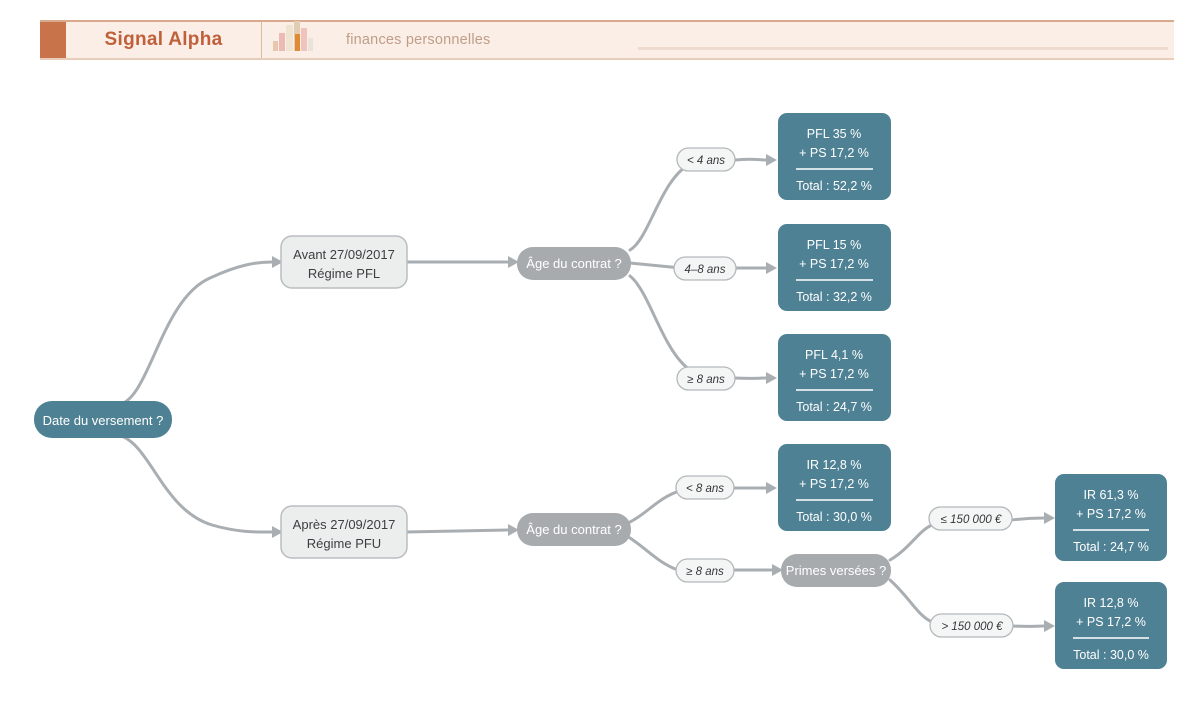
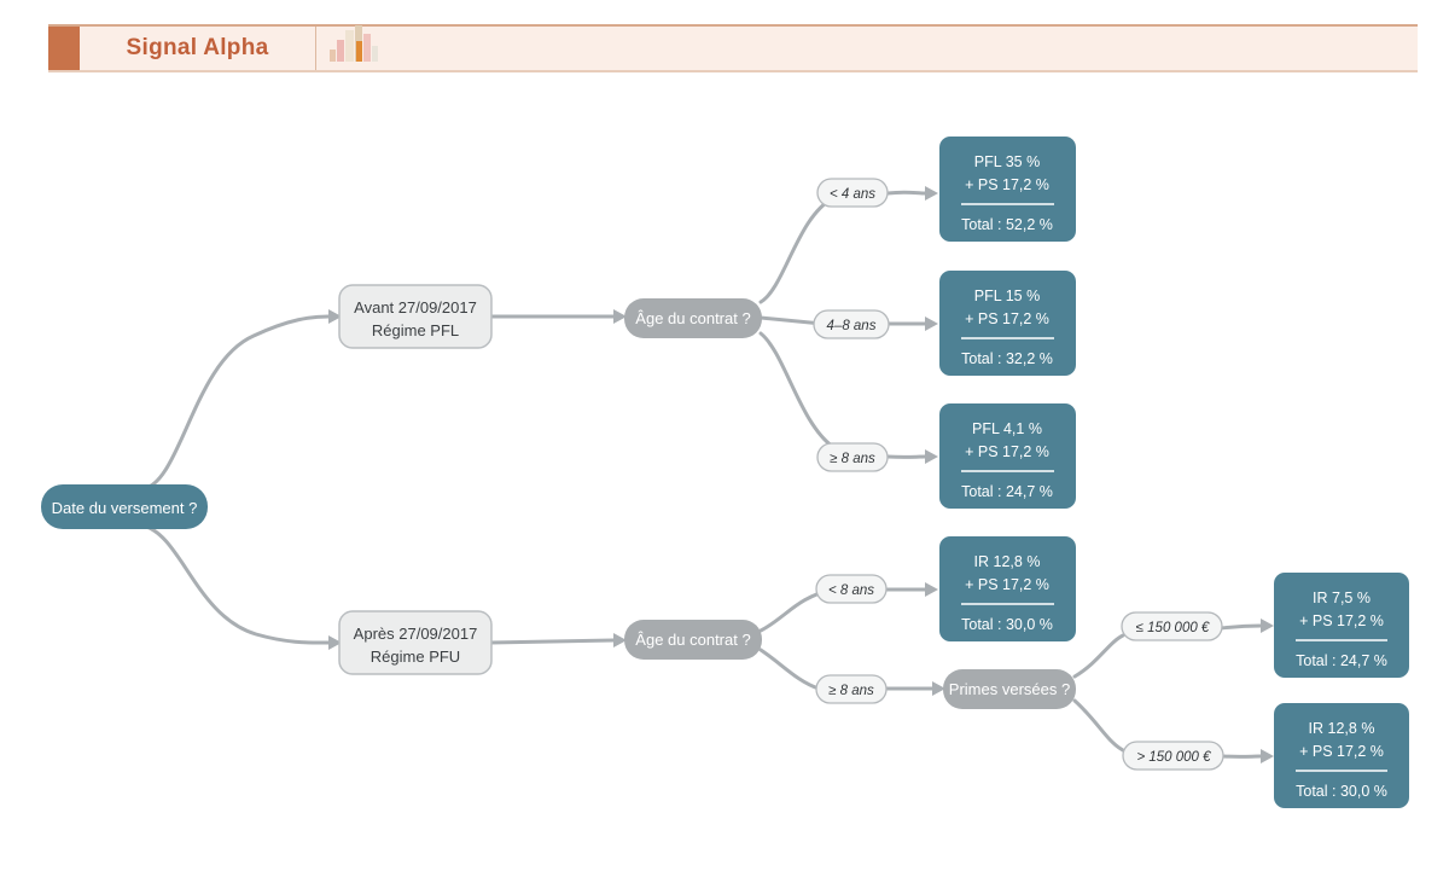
  Signal Alpha
- finances personnelles
  Date du versement ?
  Avant 27/09/2017
  Régime PFL
  Après 27/09/2017
  Régime PFU
  Âge du contrat ?
  Âge du contrat ?
  Primes versées ?
  < 4 ans
  4–8 ans
  ≥ 8 ans
  < 8 ans
  ≥ 8 ans
  ≤ 150 000 €
  > 150 000 €
  PFL 35 %
  + PS 17,2 %
  Total : 52,2 %
  PFL 15 %
  + PS 17,2 %
  Total : 32,2 %
  PFL 4,1 %
  + PS 17,2 %
  Total : 24,7 %
  IR 12,8 %
  + PS 17,2 %
  Total : 30,0 %
- IR 61,3 %
+ IR 7,5 %
  + PS 17,2 %
  Total : 24,7 %
  IR 12,8 %
  + PS 17,2 %
  Total : 30,0 %
